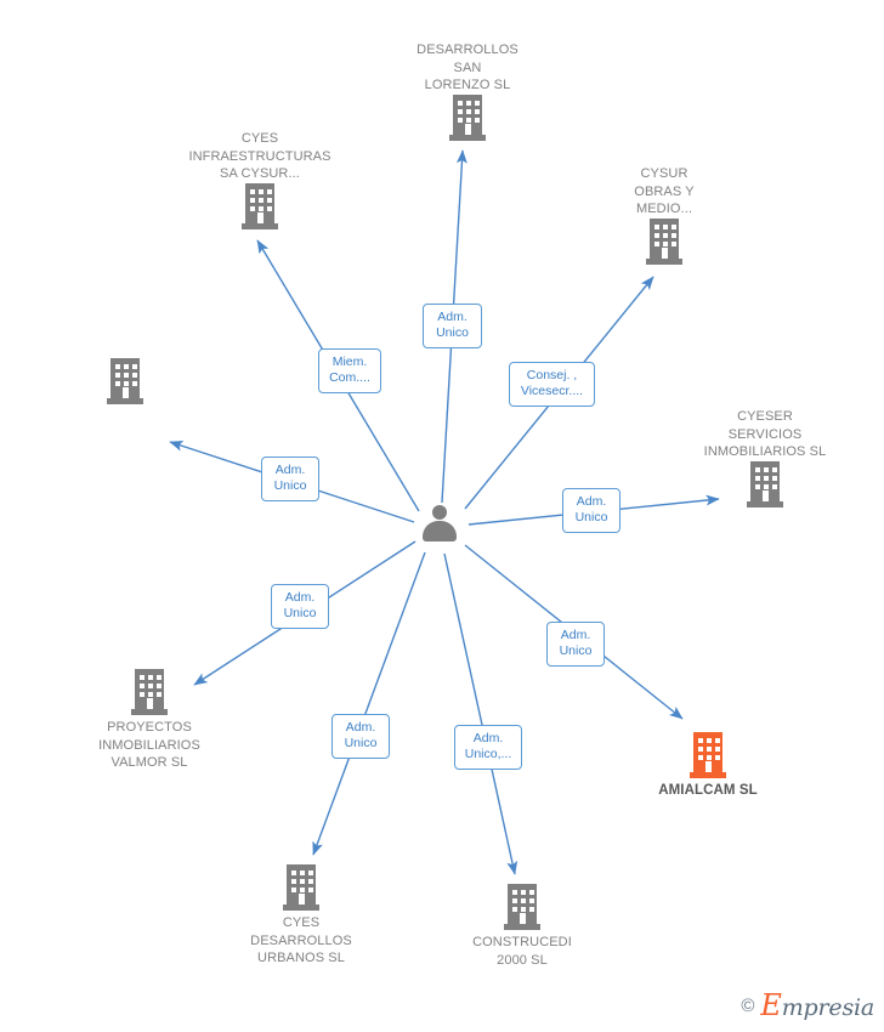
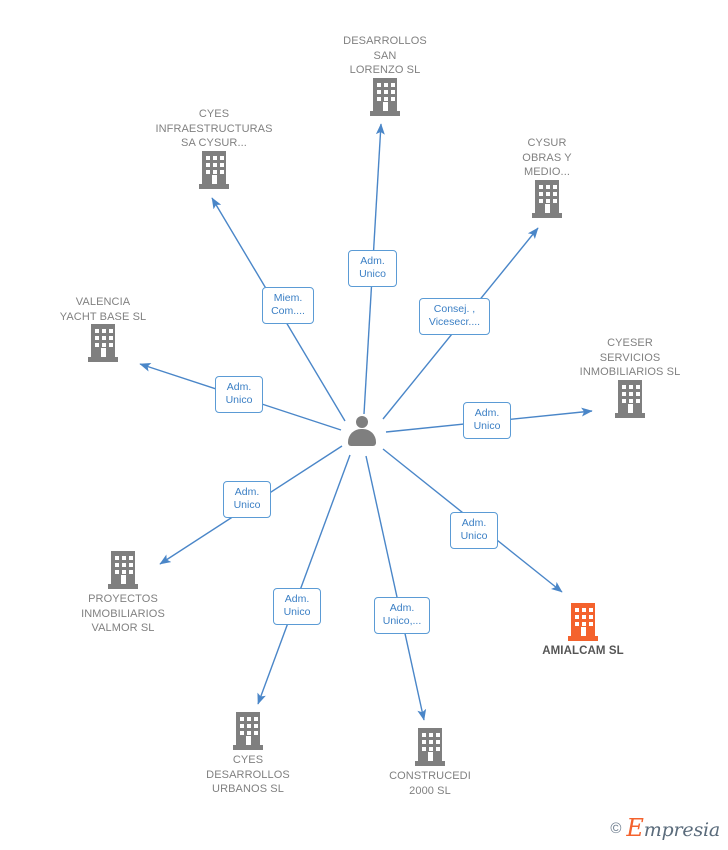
  DESARROLLOS
  SAN
  LORENZO SL
  CYES
  INFRAESTRUCTURAS
  SA CYSUR...
  CYSUR
  OBRAS Y
  MEDIO...
+ VALENCIA
+ YACHT BASE SL
  CYESER
  SERVICIOS
  INMOBILIARIOS SL
  PROYECTOS
  INMOBILIARIOS
  VALMOR SL
  CYES
  DESARROLLOS
  URBANOS SL
  CONSTRUCEDI
  2000 SL
  AMIALCAM SL
  Adm.
  Unico
  Miem.
  Com....
  Consej. ,
  Vicesecr....
  Adm.
  Unico
  Adm.
  Unico
  Adm.
  Unico
  Adm.
  Unico
  Adm.
  Unico,...
  Adm.
  Unico
  ©
  Empresia
